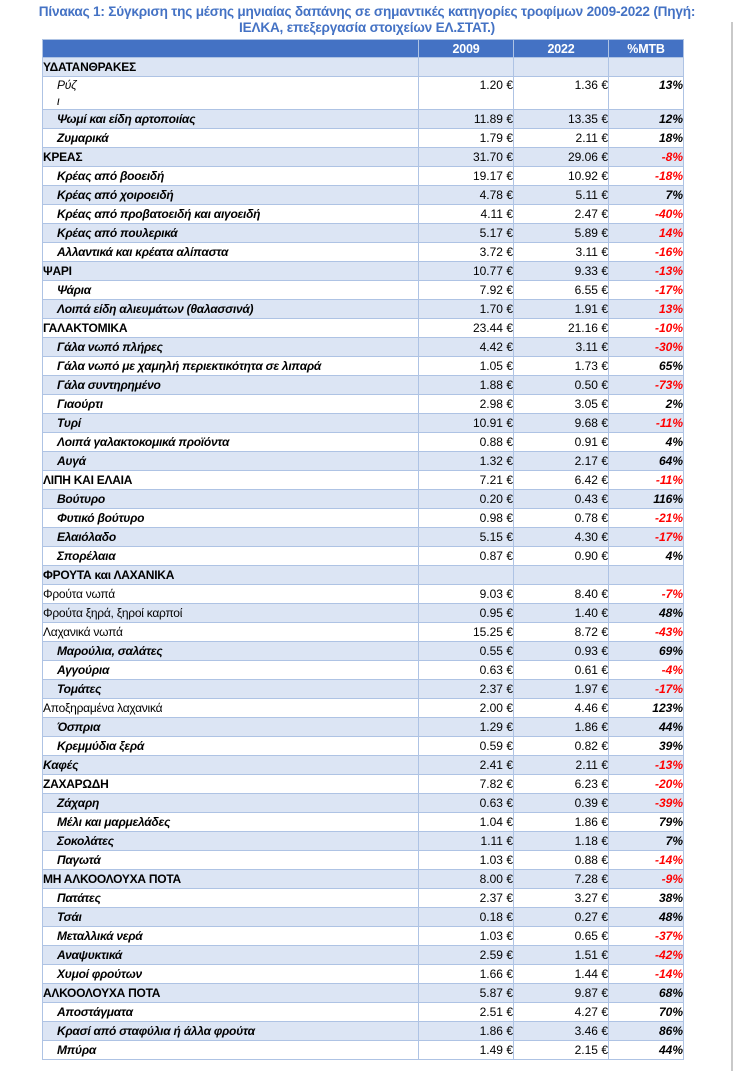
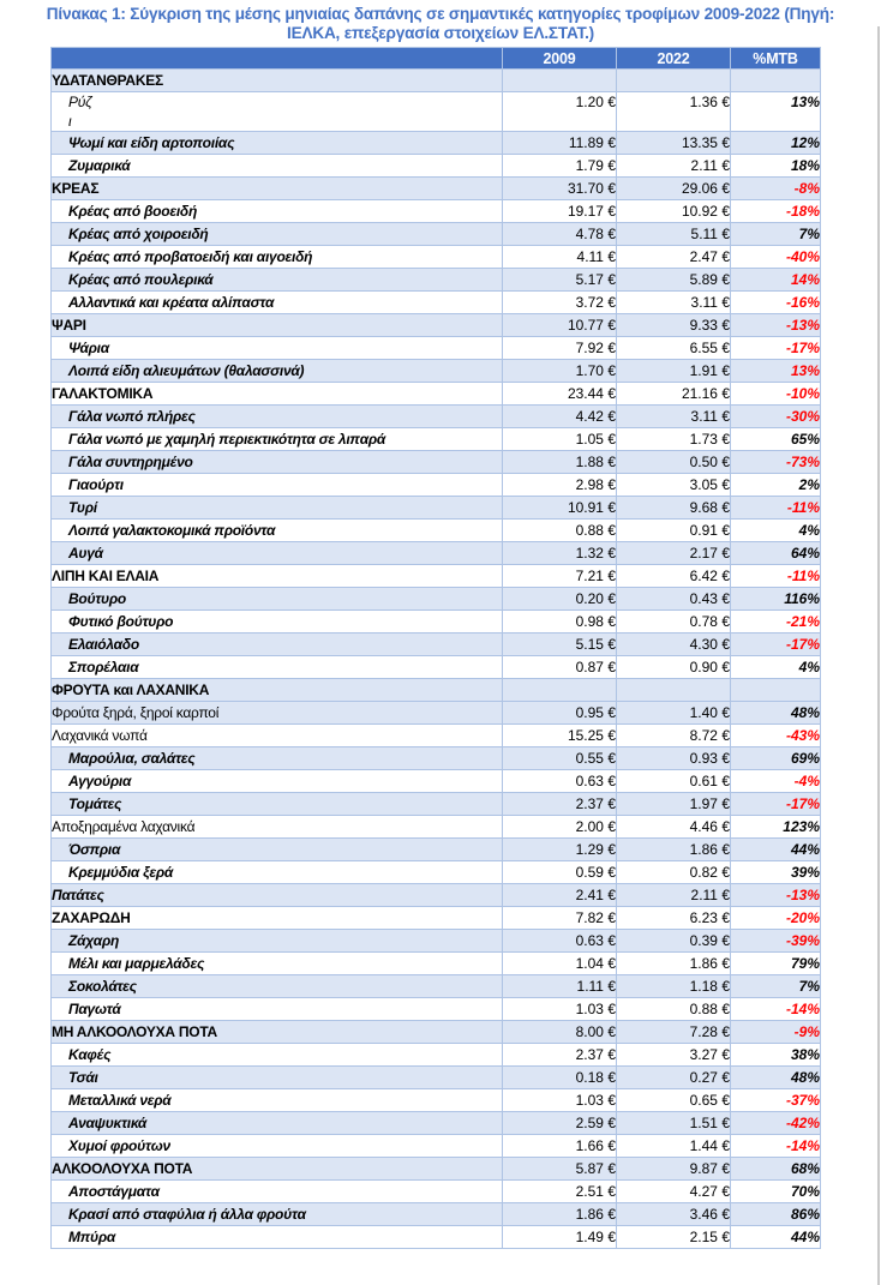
  Πίνακας 1: Σύγκριση της μέσης μηνιαίας δαπάνης σε σημαντικές κατηγορίες τροφίμων 2009-2022 (Πηγή:
  ΙΕΛΚΑ, επεξεργασία στοιχείων ΕΛ.ΣΤΑΤ.)
  	2009	2022	%ΜΤΒ
  ΥΔΑΤΑΝΘΡΑΚΕΣ
  Ρύζ ι	1.20 €	1.36 €	13%
  Ψωμί και είδη αρτοποιίας	11.89 €	13.35 €	12%
  Ζυμαρικά	1.79 €	2.11 €	18%
  ΚΡΕΑΣ	31.70 €	29.06 €	-8%
  Κρέας από βοοειδή	19.17 €	10.92 €	-18%
  Κρέας από χοιροειδή	4.78 €	5.11 €	7%
  Κρέας από προβατοειδή και αιγοειδή	4.11 €	2.47 €	-40%
  Κρέας από πουλερικά	5.17 €	5.89 €	14%
  Αλλαντικά και κρέατα αλίπαστα	3.72 €	3.11 €	-16%
  ΨΑΡΙ	10.77 €	9.33 €	-13%
  Ψάρια	7.92 €	6.55 €	-17%
  Λοιπά είδη αλιευμάτων (θαλασσινά)	1.70 €	1.91 €	13%
  ΓΑΛΑΚΤΟΜΙΚΑ	23.44 €	21.16 €	-10%
  Γάλα νωπό πλήρες	4.42 €	3.11 €	-30%
  Γάλα νωπό με χαμηλή περιεκτικότητα σε λιπαρά	1.05 €	1.73 €	65%
  Γάλα συντηρημένο	1.88 €	0.50 €	-73%
  Γιαούρτι	2.98 €	3.05 €	2%
  Τυρί	10.91 €	9.68 €	-11%
  Λοιπά γαλακτοκομικά προϊόντα	0.88 €	0.91 €	4%
  Αυγά	1.32 €	2.17 €	64%
  ΛΙΠΗ ΚΑΙ ΕΛΑΙΑ	7.21 €	6.42 €	-11%
  Βούτυρο	0.20 €	0.43 €	116%
  Φυτικό βούτυρο	0.98 €	0.78 €	-21%
  Ελαιόλαδο	5.15 €	4.30 €	-17%
  Σπορέλαια	0.87 €	0.90 €	4%
  ΦΡΟΥΤΑ και ΛΑΧΑΝΙΚΑ
- Φρούτα νωπά	9.03 €	8.40 €	-7%
  Φρούτα ξηρά, ξηροί καρποί	0.95 €	1.40 €	48%
  Λαχανικά νωπά	15.25 €	8.72 €	-43%
  Μαρούλια, σαλάτες	0.55 €	0.93 €	69%
  Αγγούρια	0.63 €	0.61 €	-4%
  Τομάτες	2.37 €	1.97 €	-17%
  Αποξηραμένα λαχανικά	2.00 €	4.46 €	123%
  Όσπρια	1.29 €	1.86 €	44%
  Κρεμμύδια ξερά	0.59 €	0.82 €	39%
- Καφές	2.41 €	2.11 €	-13%
+ Πατάτες	2.41 €	2.11 €	-13%
  ΖΑΧΑΡΩΔΗ	7.82 €	6.23 €	-20%
  Ζάχαρη	0.63 €	0.39 €	-39%
  Μέλι και μαρμελάδες	1.04 €	1.86 €	79%
  Σοκολάτες	1.11 €	1.18 €	7%
  Παγωτά	1.03 €	0.88 €	-14%
  ΜΗ ΑΛΚΟΟΛΟΥΧΑ ΠΟΤΑ	8.00 €	7.28 €	-9%
- Πατάτες	2.37 €	3.27 €	38%
+ Καφές	2.37 €	3.27 €	38%
  Τσάι	0.18 €	0.27 €	48%
  Μεταλλικά νερά	1.03 €	0.65 €	-37%
  Αναψυκτικά	2.59 €	1.51 €	-42%
  Χυμοί φρούτων	1.66 €	1.44 €	-14%
  ΑΛΚΟΟΛΟΥΧΑ ΠΟΤΑ	5.87 €	9.87 €	68%
  Αποστάγματα	2.51 €	4.27 €	70%
  Κρασί από σταφύλια ή άλλα φρούτα	1.86 €	3.46 €	86%
  Μπύρα	1.49 €	2.15 €	44%
